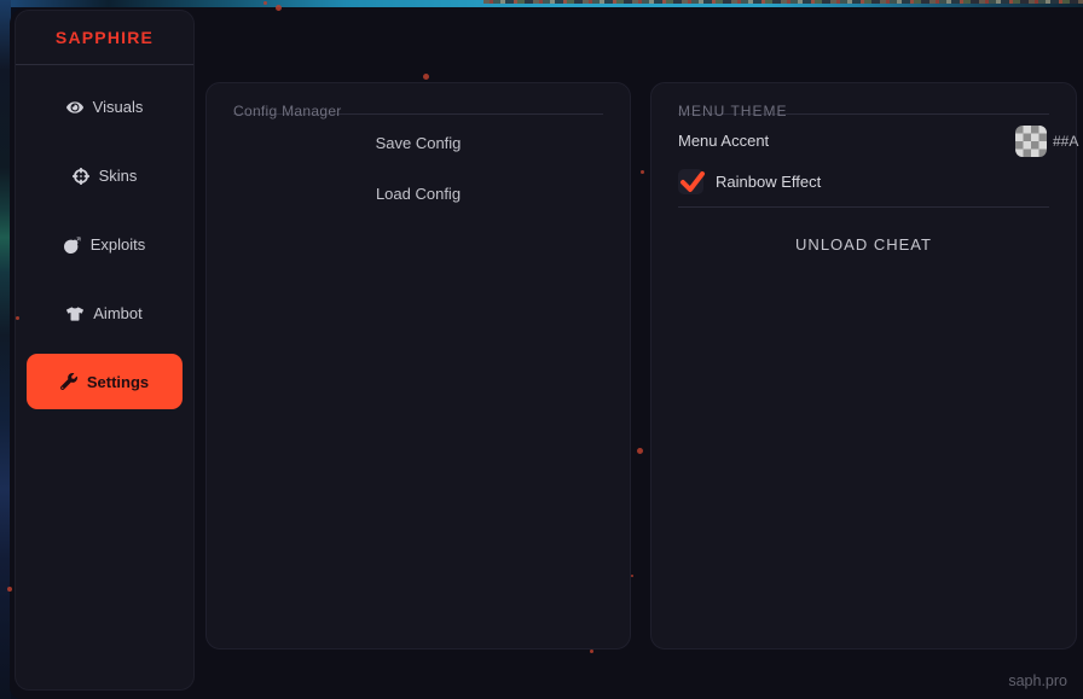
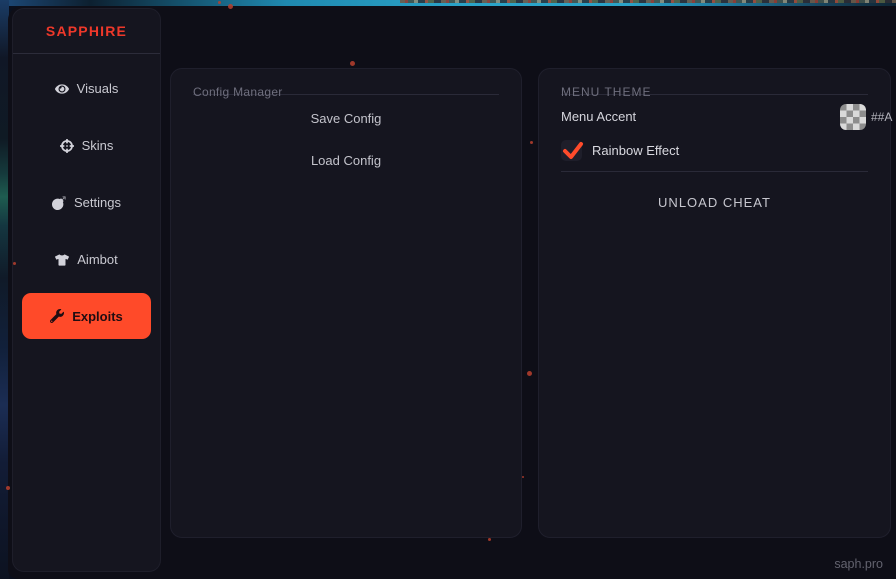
  SAPPHIRE
  Visuals
  Skins
- Exploits
+ Settings
  Aimbot
- Settings
+ Exploits
  Config Manager
  Save Config
  Load Config
  MENU THEME
  Menu Accent
  ##A
  Rainbow Effect
  UNLOAD CHEAT
  saph.pro
